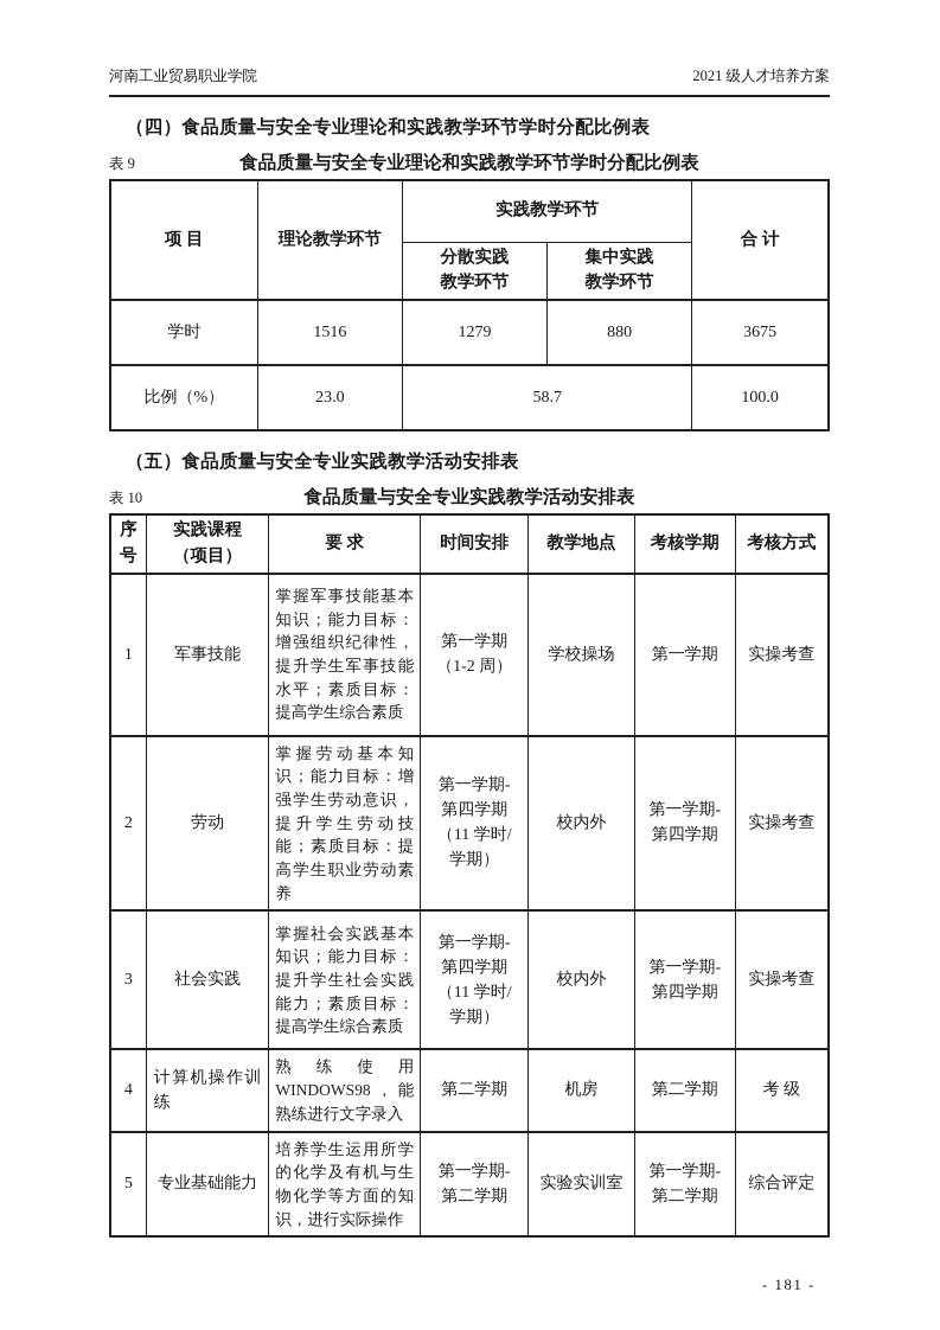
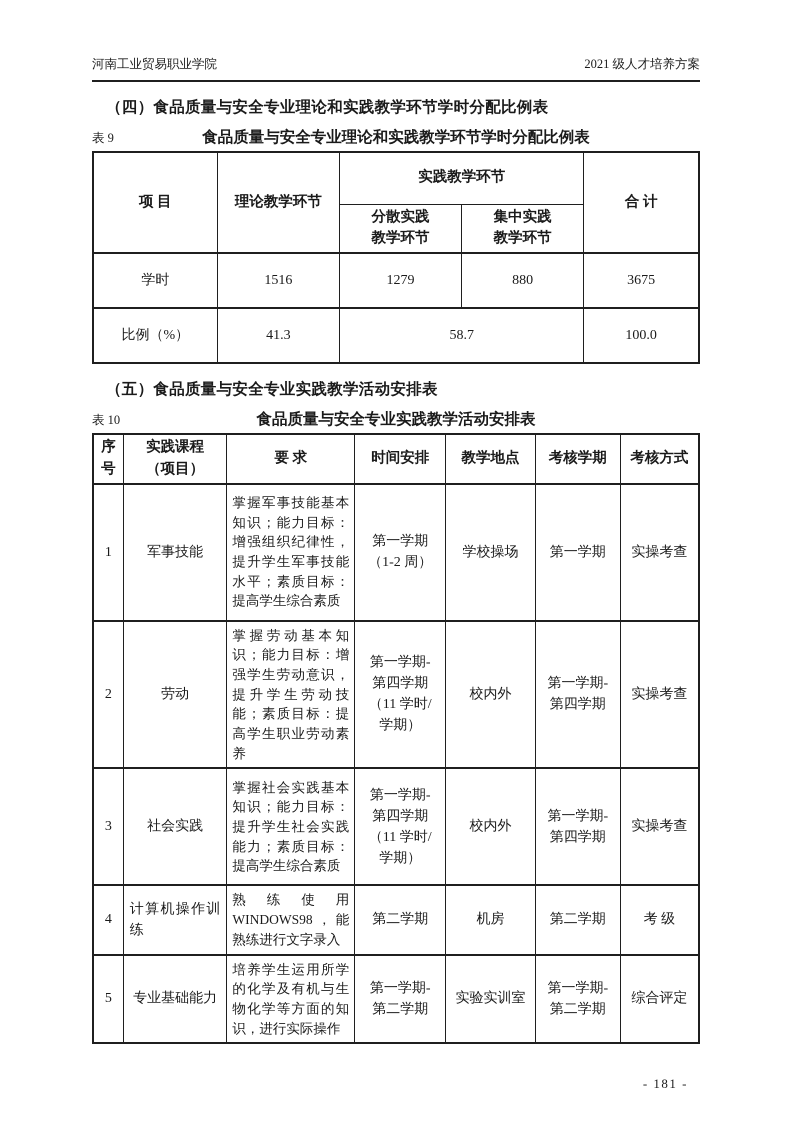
  河南工业贸易职业学院
  2021 级人才培养方案
  （四）食品质量与安全专业理论和实践教学环节学时分配比例表
  表 9
  食品质量与安全专业理论和实践教学环节学时分配比例表
  项 目	理论教学环节	实践教学环节	合 计
  分散实践 教学环节	集中实践 教学环节
  学时	1516	1279	880	3675
- 比例（%）	23.0	58.7	100.0
+ 比例（%）	41.3	58.7	100.0
  （五）食品质量与安全专业实践教学活动安排表
  表 10
  食品质量与安全专业实践教学活动安排表
  序 号	实践课程 （项目）	要 求	时间安排	教学地点	考核学期	考核方式
  1	军事技能	掌握军事技能基本知识；能力目标：增强组织纪律性，提升学生军事技能水平；素质目标：提高学生综合素质	第一学期 （1-2 周）	学校操场	第一学期	实操考查
  2	劳动	掌握劳动基本知识；能力目标：增强学生劳动意识，提升学生劳动技能；素质目标：提高学生职业劳动素养	第一学期- 第四学期 （11 学时/ 学期）	校内外	第一学期- 第四学期	实操考查
  3	社会实践	掌握社会实践基本知识；能力目标：提升学生社会实践能力；素质目标：提高学生综合素质	第一学期- 第四学期 （11 学时/ 学期）	校内外	第一学期- 第四学期	实操考查
  4	计算机操作训练	熟练使用 WINDOWS98，能熟练进行文字录入	第二学期	机房	第二学期	考 级
  5	专业基础能力	培养学生运用所学的化学及有机与生物化学等方面的知识，进行实际操作	第一学期- 第二学期	实验实训室	第一学期- 第二学期	综合评定
  - 181 -
